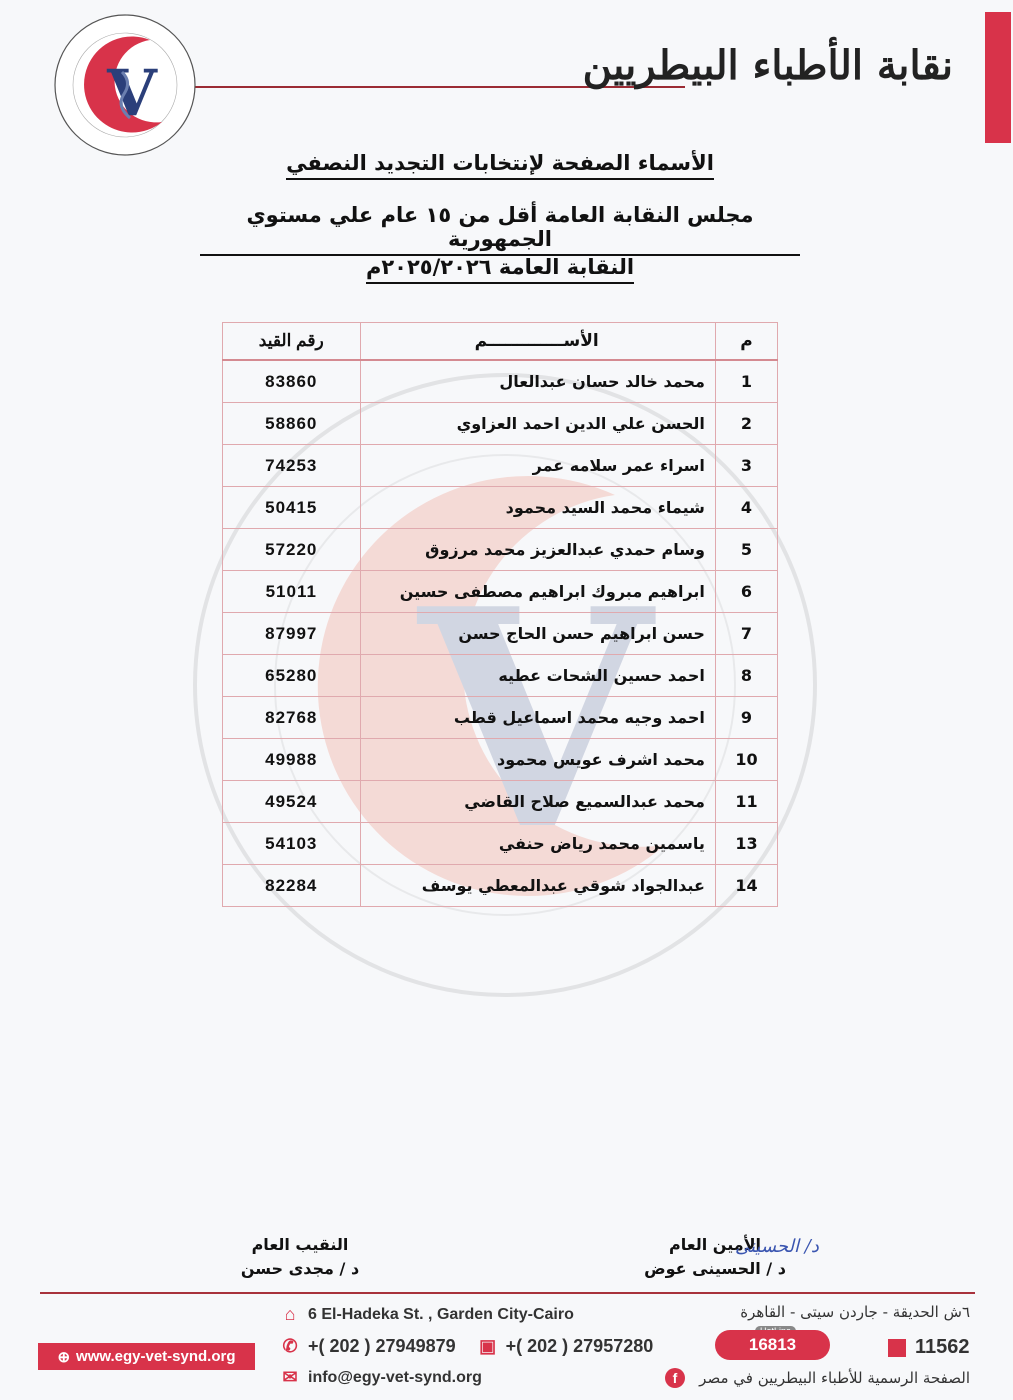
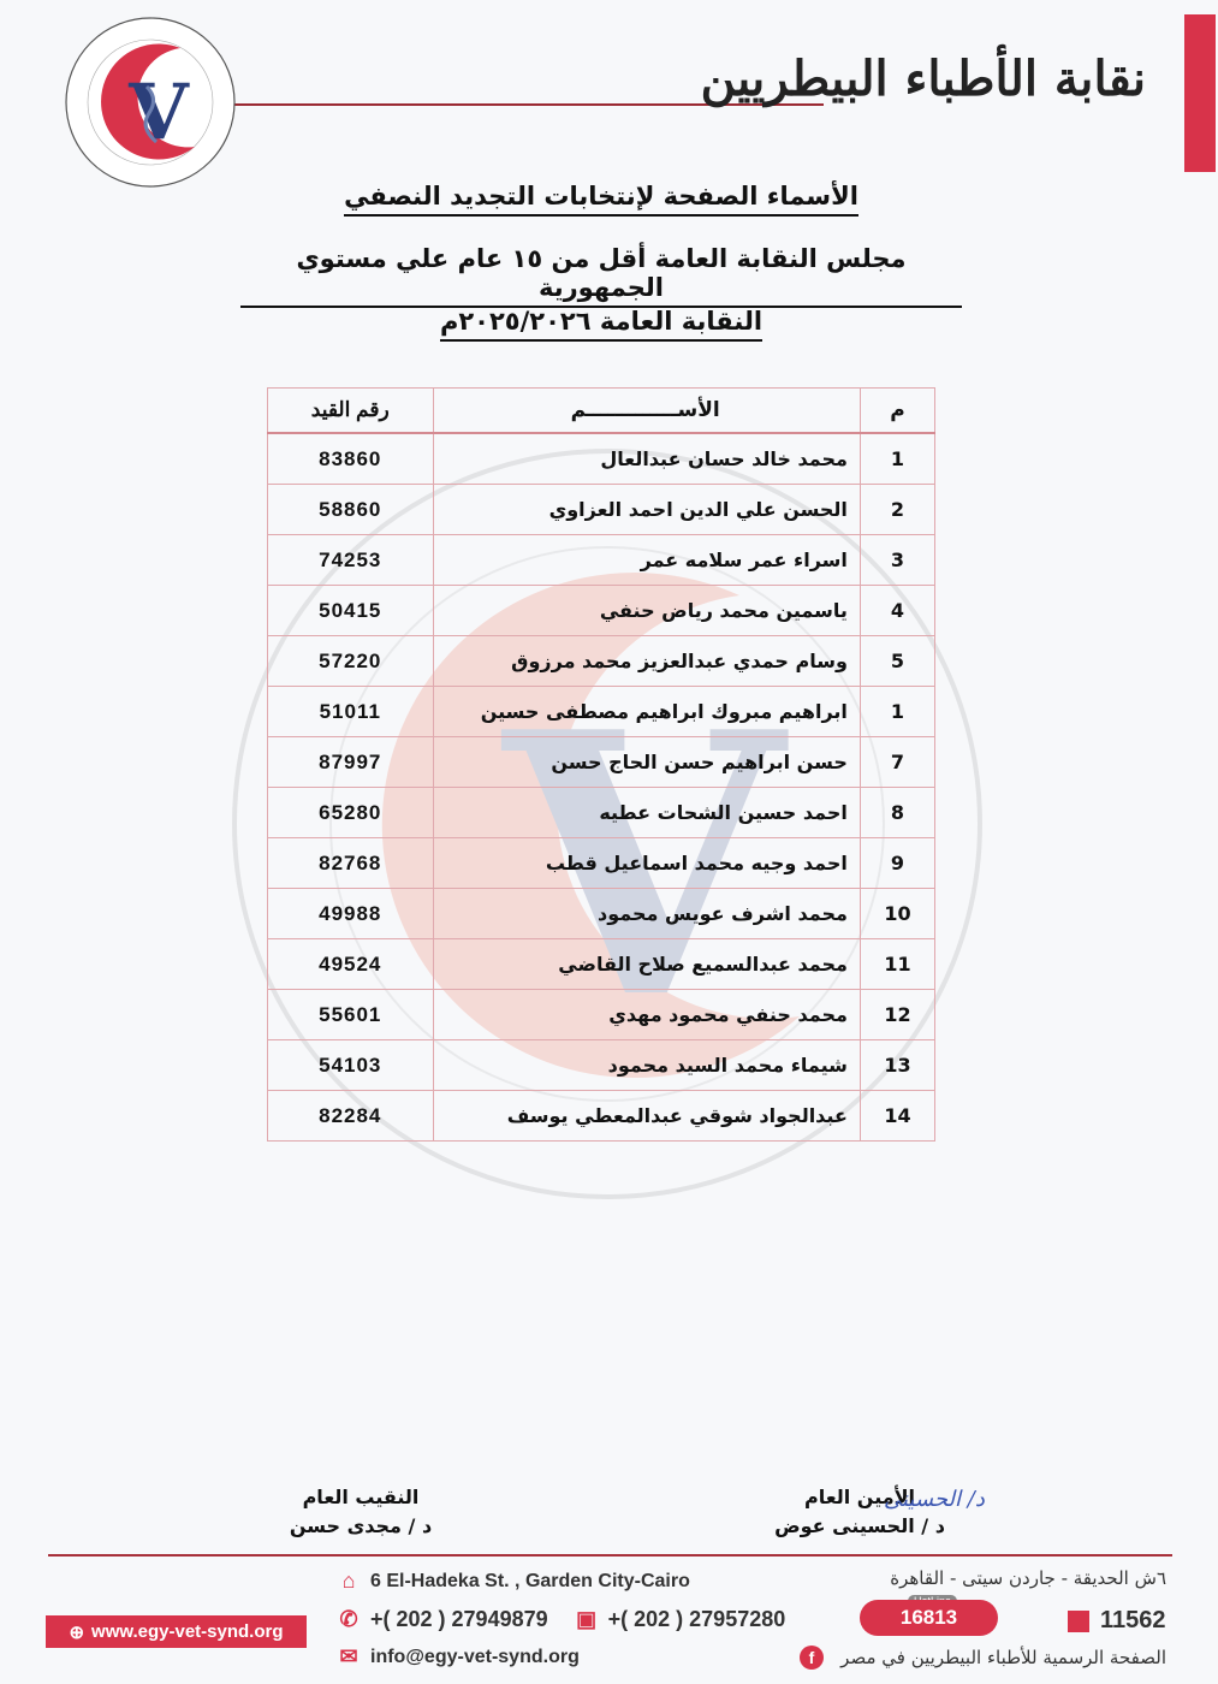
  نقابة الأطباء البيطريين
  V
  V
  الأسماء الصفحة لإنتخابات التجديد النصفي
  مجلس النقابة العامة أقل من ١٥ عام علي مستوي الجمهورية
  النقابة العامة ٢٠٢٥/٢٠٢٦م
  م	الأســـــــــــــم	رقم القيد
  1	محمد خالد حسان عبدالعال	83860
  2	الحسن علي الدين احمد العزاوي	58860
  3	اسراء عمر سلامه عمر	74253
- 4	شيماء محمد السيد محمود	50415
+ 4	ياسمين محمد رياض حنفي	50415
  5	وسام حمدي عبدالعزيز محمد مرزوق	57220
- 6	ابراهيم مبروك ابراهيم مصطفى حسين	51011
+ 1	ابراهيم مبروك ابراهيم مصطفى حسين	51011
  7	حسن ابراهيم حسن الحاج حسن	87997
  8	احمد حسين الشحات عطيه	65280
  9	احمد وجيه محمد اسماعيل قطب	82768
  10	محمد اشرف عويس محمود	49988
  11	محمد عبدالسميع صلاح القاضي	49524
+ 12	محمد حنفي محمود مهدي	55601
- 13	ياسمين محمد رياض حنفي	54103
+ 13	شيماء محمد السيد محمود	54103
  14	عبدالجواد شوقي عبدالمعطي يوسف	82284
  النقيب العام
  د / مجدى حسن
  الأمين العام
  د / الحسينى عوض
  د/ الحسينى
  ⊕
  www.egy-vet-synd.org
  ⌂
  6 El-Hadeka St. , Garden City-Cairo
  ✆
  +( 202 ) 27949879
  ▣
  +( 202 ) 27957280
  ✉
  info@egy-vet-synd.org
  ٦ش الحديقة - جاردن سيتى - القاهرة
  16813
  11562
  f
  الصفحة الرسمية للأطباء البيطريين في مصر
